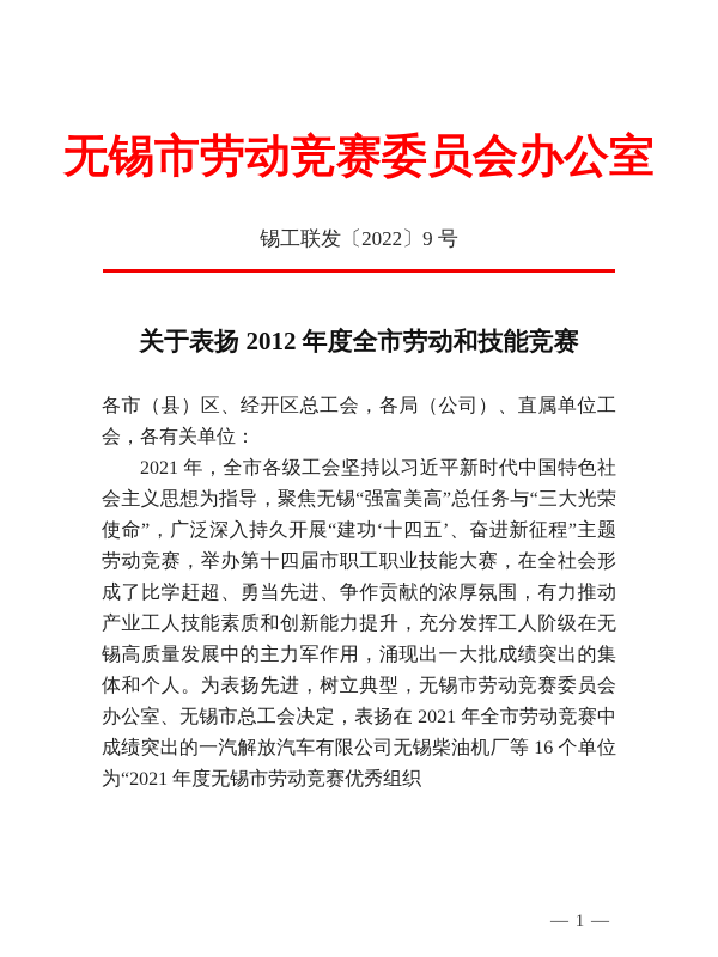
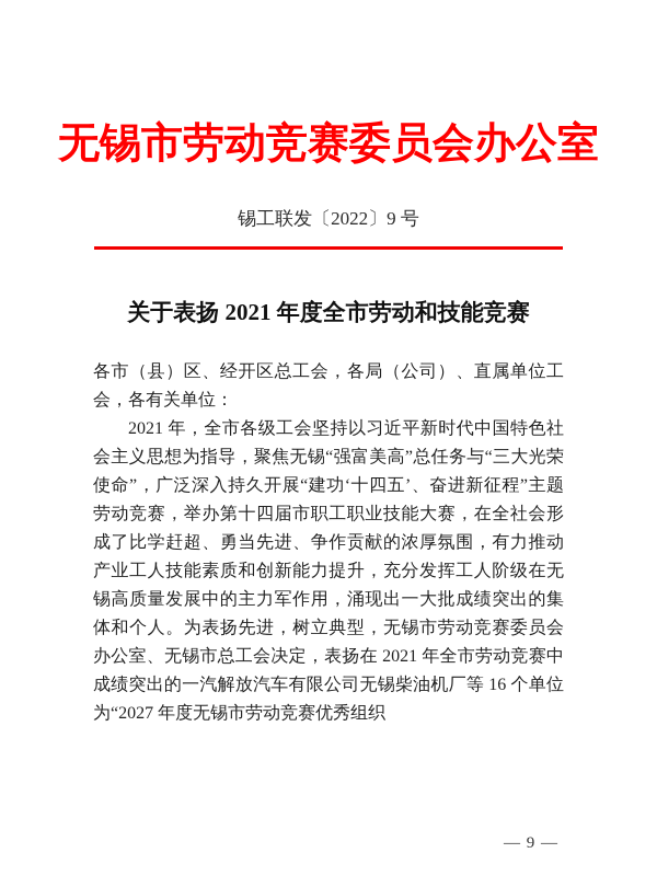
  无锡市劳动竞赛委员会办公室
  锡工联发〔2022〕9 号
- 关于表扬 2012 年度全市劳动和技能竞赛
+ 关于表扬 2021 年度全市劳动和技能竞赛
  各市（县）区、经开区总工会，各局（公司）、直属单位工会，各有关单位：
- 2021 年，全市各级工会坚持以习近平新时代中国特色社会主义思想为指导，聚焦无锡“强富美高”总任务与“三大光荣使命”，广泛深入持久开展“建功‘十四五’、奋进新征程”主题劳动竞赛，举办第十四届市职工职业技能大赛，在全社会形成了比学赶超、勇当先进、争作贡献的浓厚氛围，有力推动产业工人技能素质和创新能力提升，充分发挥工人阶级在无锡高质量发展中的主力军作用，涌现出一大批成绩突出的集体和个人。为表扬先进，树立典型，无锡市劳动竞赛委员会办公室、无锡市总工会决定，表扬在 2021 年全市劳动竞赛中成绩突出的一汽解放汽车有限公司无锡柴油机厂等 16 个单位为“2021 年度无锡市劳动竞赛优秀组织
+ 2021 年，全市各级工会坚持以习近平新时代中国特色社会主义思想为指导，聚焦无锡“强富美高”总任务与“三大光荣使命”，广泛深入持久开展“建功‘十四五’、奋进新征程”主题劳动竞赛，举办第十四届市职工职业技能大赛，在全社会形成了比学赶超、勇当先进、争作贡献的浓厚氛围，有力推动产业工人技能素质和创新能力提升，充分发挥工人阶级在无锡高质量发展中的主力军作用，涌现出一大批成绩突出的集体和个人。为表扬先进，树立典型，无锡市劳动竞赛委员会办公室、无锡市总工会决定，表扬在 2021 年全市劳动竞赛中成绩突出的一汽解放汽车有限公司无锡柴油机厂等 16 个单位为“2027 年度无锡市劳动竞赛优秀组织
- — 1 —
+ — 9 —
